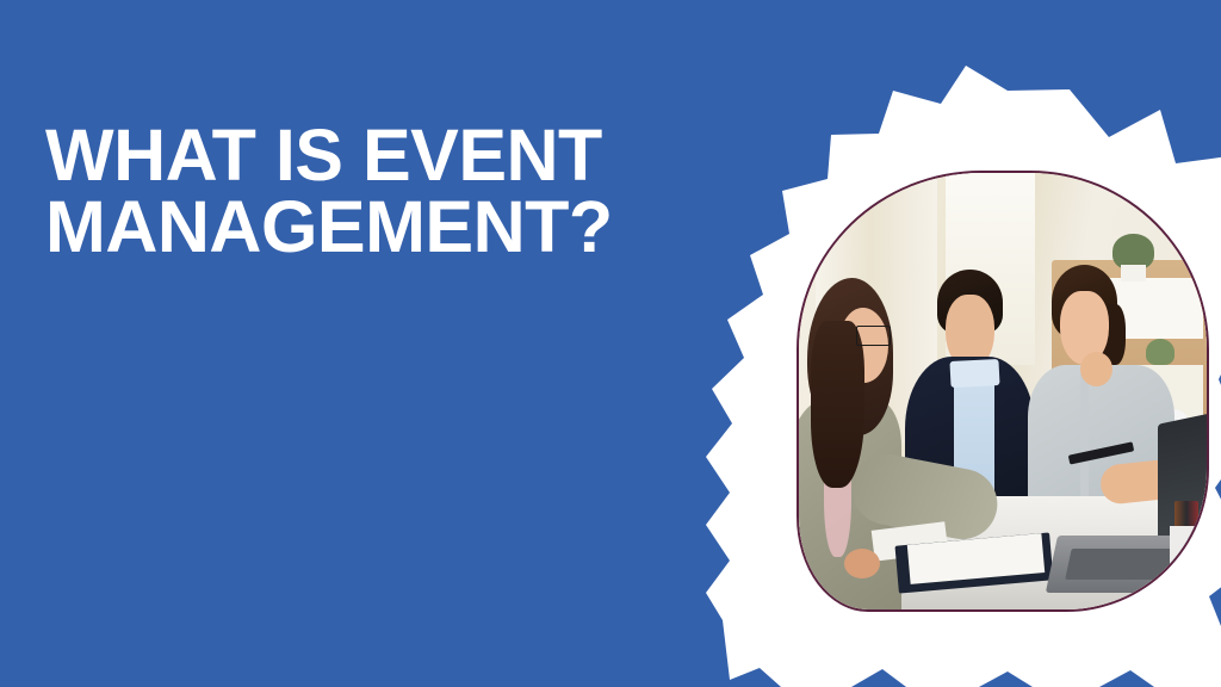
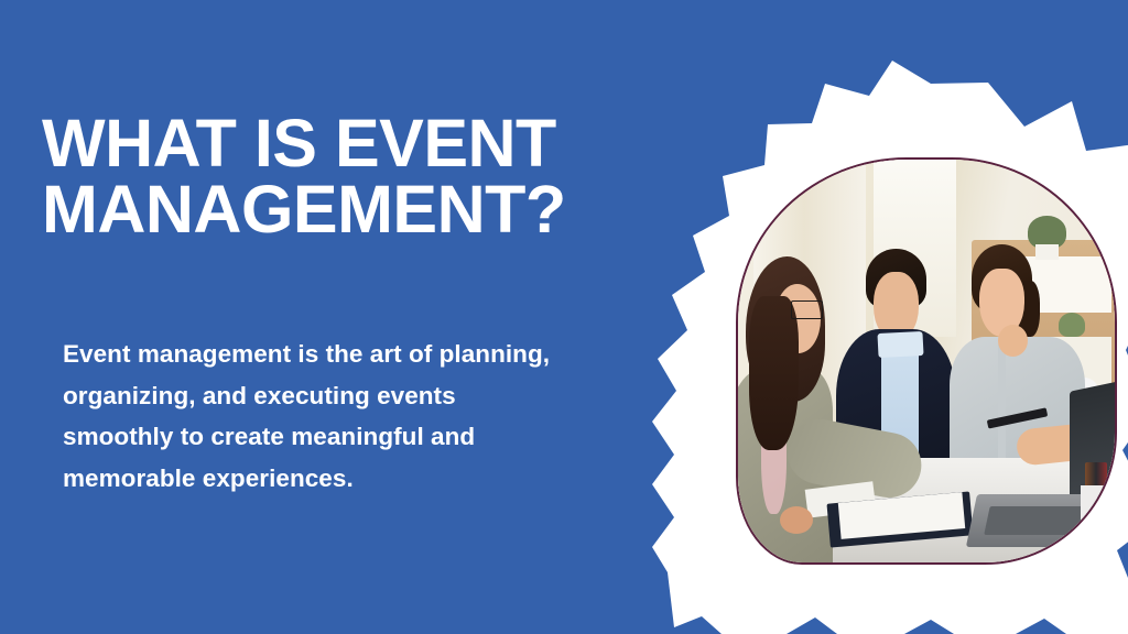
  WHAT IS EVENT
  MANAGEMENT?
+ Event management is the art of planning,
+ organizing, and executing events
+ smoothly to create meaningful and
+ memorable experiences.
